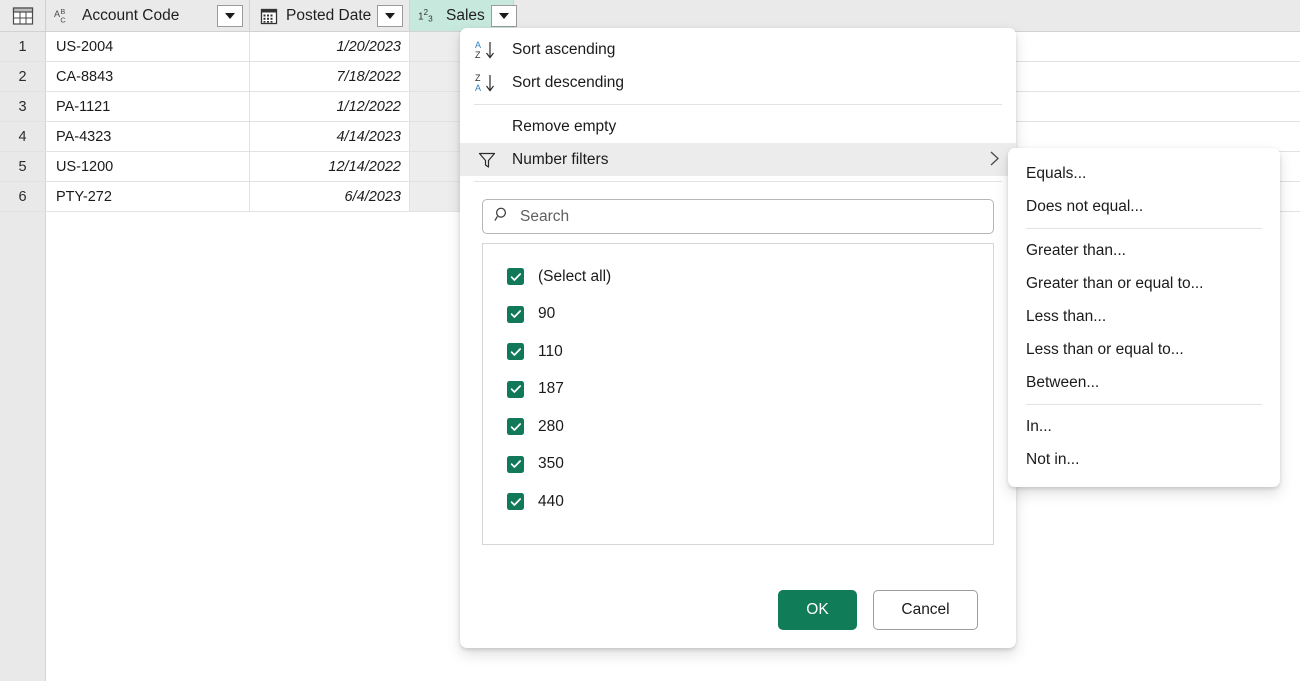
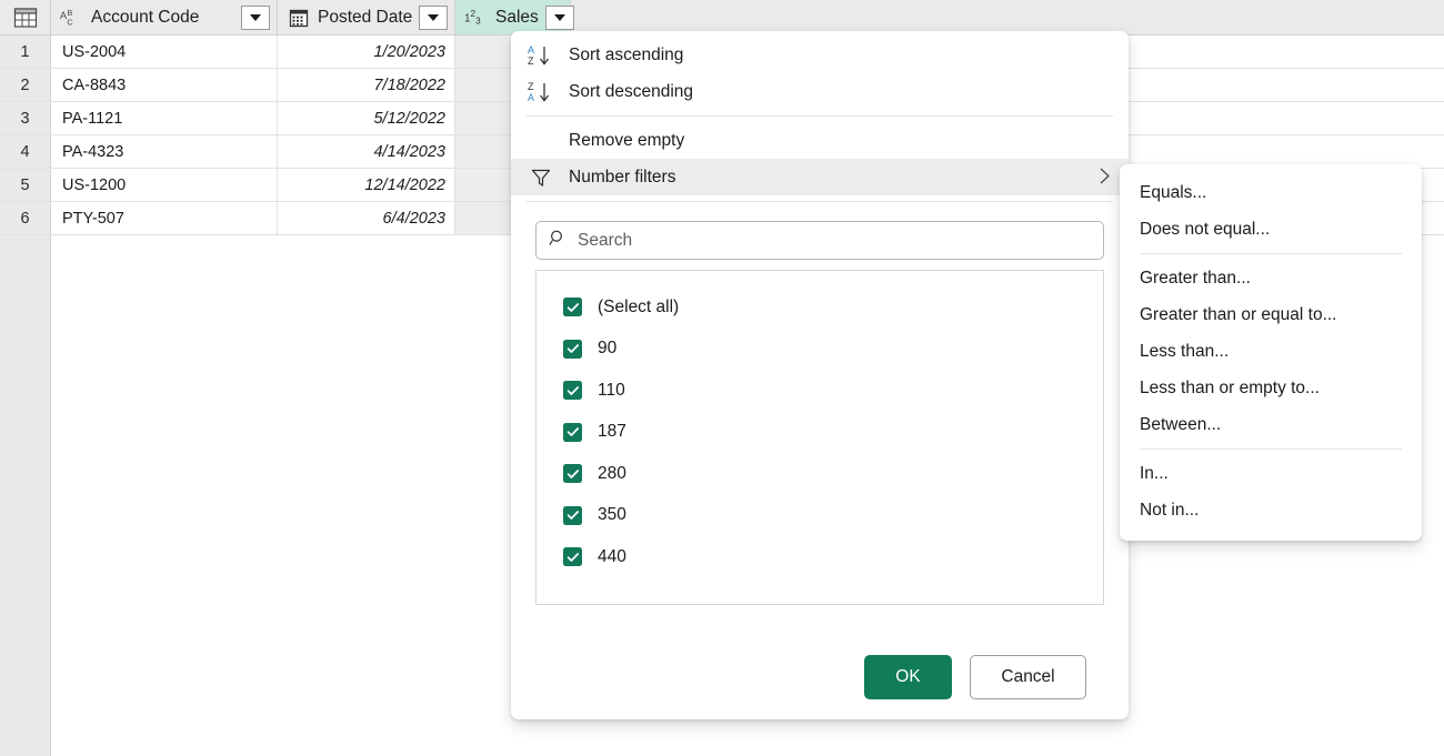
  A
  B
  C
  Account Code
  Posted Date
  1
  2
  3
  Sales
  1
  US-2004
  1/20/2023
  2
  CA-8843
  7/18/2022
  3
  PA-1121
- 1/12/2022
+ 5/12/2022
  4
  PA-4323
  4/14/2023
  5
  US-1200
  12/14/2022
  6
- PTY-272
+ PTY-507
  6/4/2023
  A
  Z
  Sort ascending
  Z
  A
  Sort descending
  Remove empty
  Number filters
  Search
  (Select all)
  90
  110
  187
  280
  350
  440
  OK
  Cancel
  Equals...
  Does not equal...
  Greater than...
  Greater than or equal to...
  Less than...
- Less than or equal to...
+ Less than or empty to...
  Between...
  In...
  Not in...
